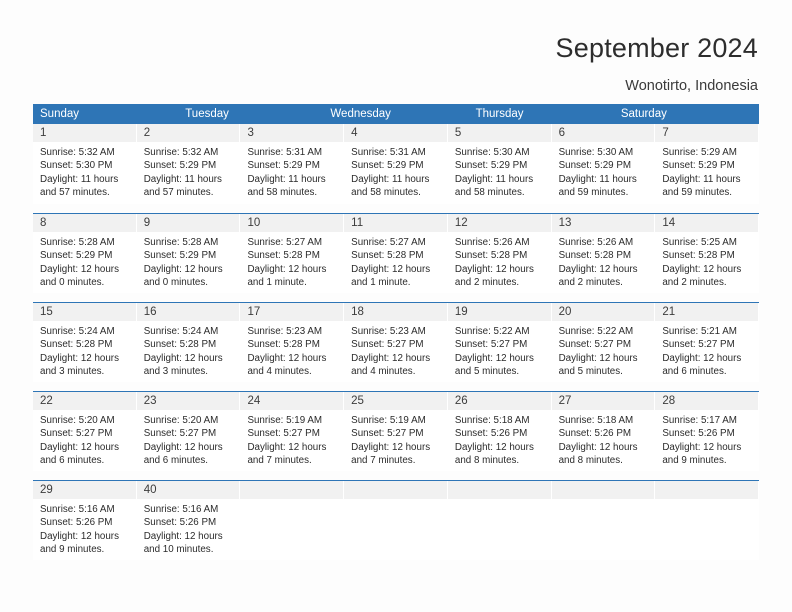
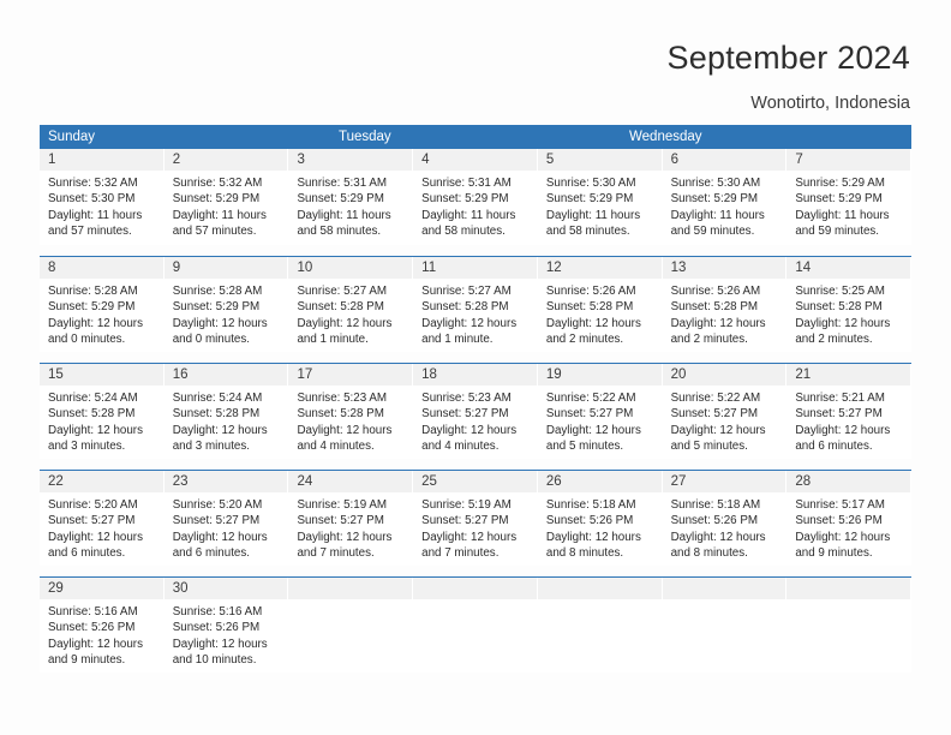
  September 2024
  Wonotirto, Indonesia
  Sunday
  Tuesday
  Wednesday
- Thursday
- Saturday
  1
  Sunrise: 5:32 AM
  Sunset: 5:30 PM
  Daylight: 11 hours
  and 57 minutes.
  2
  Sunrise: 5:32 AM
  Sunset: 5:29 PM
  Daylight: 11 hours
  and 57 minutes.
  3
  Sunrise: 5:31 AM
  Sunset: 5:29 PM
  Daylight: 11 hours
  and 58 minutes.
  4
  Sunrise: 5:31 AM
  Sunset: 5:29 PM
  Daylight: 11 hours
  and 58 minutes.
  5
  Sunrise: 5:30 AM
  Sunset: 5:29 PM
  Daylight: 11 hours
  and 58 minutes.
  6
  Sunrise: 5:30 AM
  Sunset: 5:29 PM
  Daylight: 11 hours
  and 59 minutes.
  7
  Sunrise: 5:29 AM
  Sunset: 5:29 PM
  Daylight: 11 hours
  and 59 minutes.
  8
  Sunrise: 5:28 AM
  Sunset: 5:29 PM
  Daylight: 12 hours
  and 0 minutes.
  9
  Sunrise: 5:28 AM
  Sunset: 5:29 PM
  Daylight: 12 hours
  and 0 minutes.
  10
  Sunrise: 5:27 AM
  Sunset: 5:28 PM
  Daylight: 12 hours
  and 1 minute.
  11
  Sunrise: 5:27 AM
  Sunset: 5:28 PM
  Daylight: 12 hours
  and 1 minute.
  12
  Sunrise: 5:26 AM
  Sunset: 5:28 PM
  Daylight: 12 hours
  and 2 minutes.
  13
  Sunrise: 5:26 AM
  Sunset: 5:28 PM
  Daylight: 12 hours
  and 2 minutes.
  14
  Sunrise: 5:25 AM
  Sunset: 5:28 PM
  Daylight: 12 hours
  and 2 minutes.
  15
  Sunrise: 5:24 AM
  Sunset: 5:28 PM
  Daylight: 12 hours
  and 3 minutes.
  16
  Sunrise: 5:24 AM
  Sunset: 5:28 PM
  Daylight: 12 hours
  and 3 minutes.
  17
  Sunrise: 5:23 AM
  Sunset: 5:28 PM
  Daylight: 12 hours
  and 4 minutes.
  18
  Sunrise: 5:23 AM
  Sunset: 5:27 PM
  Daylight: 12 hours
  and 4 minutes.
  19
  Sunrise: 5:22 AM
  Sunset: 5:27 PM
  Daylight: 12 hours
  and 5 minutes.
  20
  Sunrise: 5:22 AM
  Sunset: 5:27 PM
  Daylight: 12 hours
  and 5 minutes.
  21
  Sunrise: 5:21 AM
  Sunset: 5:27 PM
  Daylight: 12 hours
  and 6 minutes.
  22
  Sunrise: 5:20 AM
  Sunset: 5:27 PM
  Daylight: 12 hours
  and 6 minutes.
  23
  Sunrise: 5:20 AM
  Sunset: 5:27 PM
  Daylight: 12 hours
  and 6 minutes.
  24
  Sunrise: 5:19 AM
  Sunset: 5:27 PM
  Daylight: 12 hours
  and 7 minutes.
  25
  Sunrise: 5:19 AM
  Sunset: 5:27 PM
  Daylight: 12 hours
  and 7 minutes.
  26
  Sunrise: 5:18 AM
  Sunset: 5:26 PM
  Daylight: 12 hours
  and 8 minutes.
  27
  Sunrise: 5:18 AM
  Sunset: 5:26 PM
  Daylight: 12 hours
  and 8 minutes.
  28
  Sunrise: 5:17 AM
  Sunset: 5:26 PM
  Daylight: 12 hours
  and 9 minutes.
  29
  Sunrise: 5:16 AM
  Sunset: 5:26 PM
  Daylight: 12 hours
  and 9 minutes.
- 40
+ 30
  Sunrise: 5:16 AM
  Sunset: 5:26 PM
  Daylight: 12 hours
  and 10 minutes.
